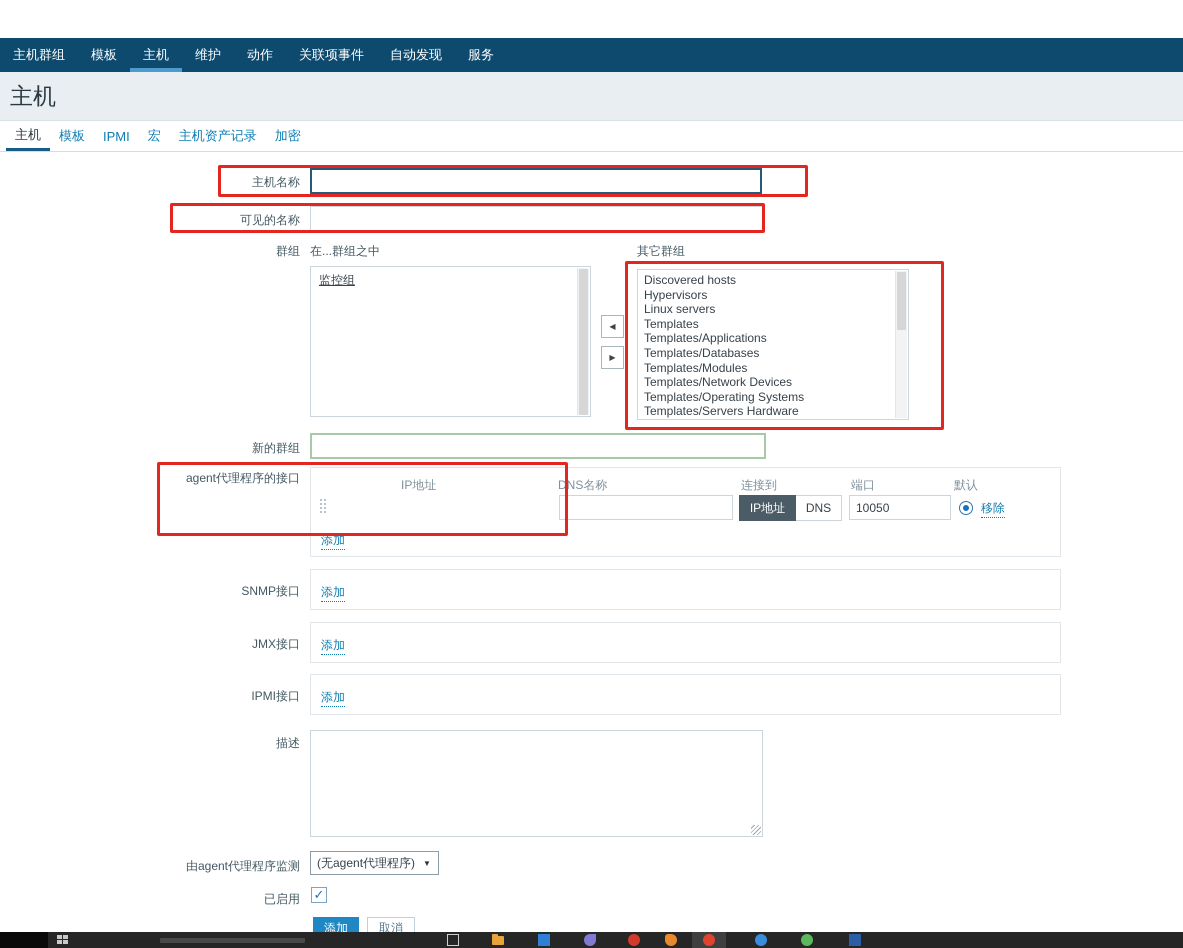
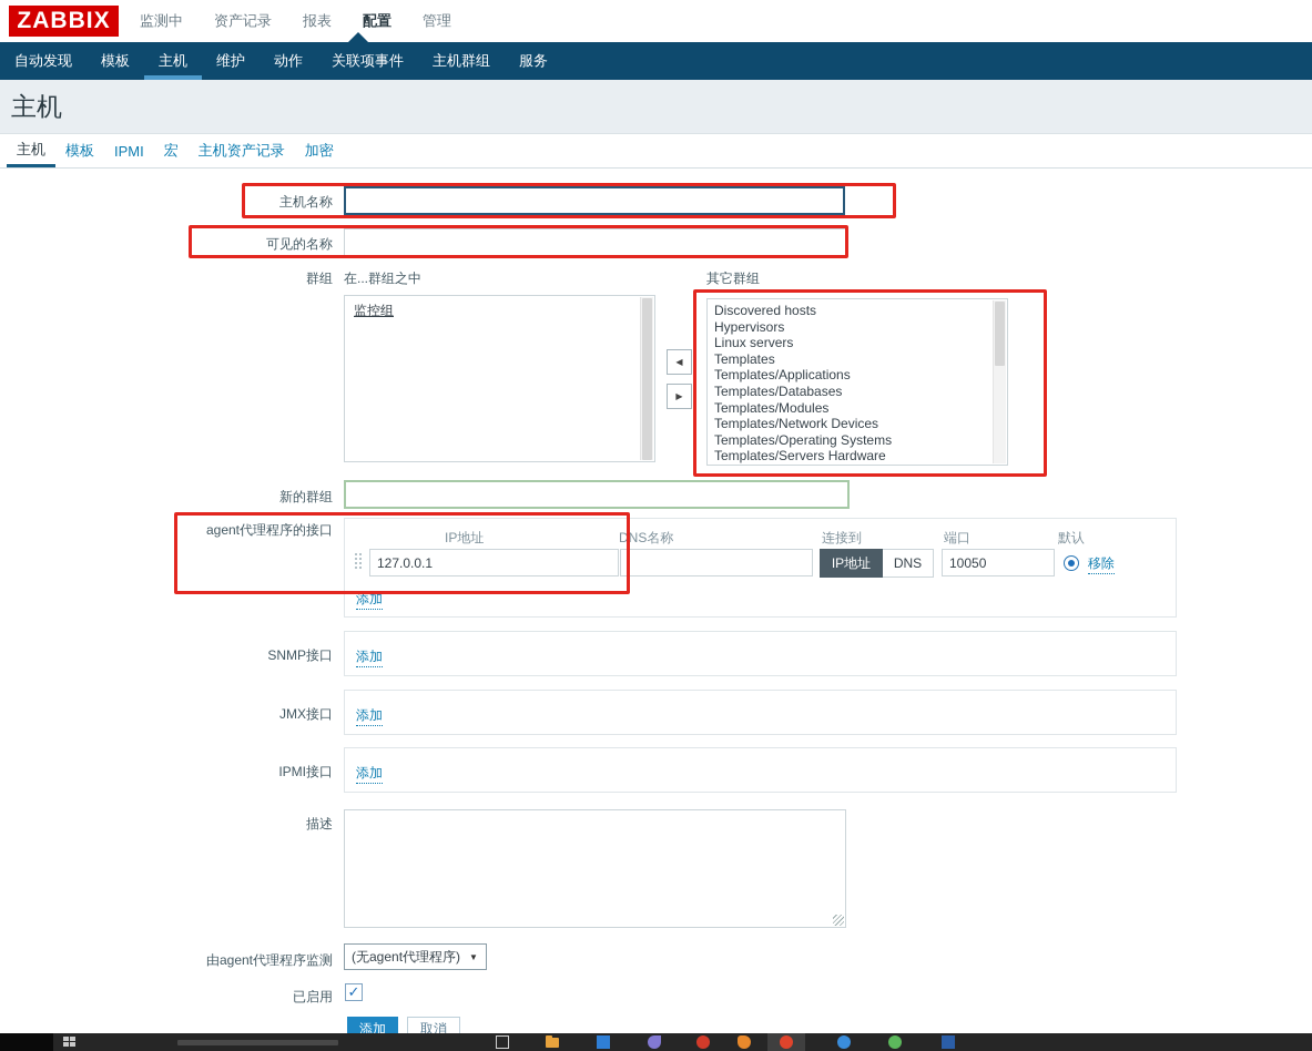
+ ZABBIX
+ 监测中
+ 资产记录
+ 报表
+ 配置
+ 管理
- 主机群组
+ 自动发现
  模板
  主机
  维护
  动作
  关联项事件
- 自动发现
+ 主机群组
  服务
  主机
  主机
  模板
  IPMI
  宏
  主机资产记录
  加密
  主机名称
  可见的名称
  群组
  在...群组之中
  其它群组
  监控组
  ◀
  ▶
  Discovered hosts
  Hypervisors
  Linux servers
  Templates
  Templates/Applications
  Templates/Databases
  Templates/Modules
  Templates/Network Devices
  Templates/Operating Systems
  Templates/Servers Hardware
  新的群组
  agent代理程序的接口
  IP地址
  DNS名称
  连接到
  端口
  默认
+ 127.0.0.1
  IP地址
  DNS
  10050
  移除
  添加
  SNMP接口
  添加
  JMX接口
  添加
  IPMI接口
  添加
  描述
  由agent代理程序监测
  (无agent代理程序)
  ▼
  已启用
  ✓
  添加
  取消
